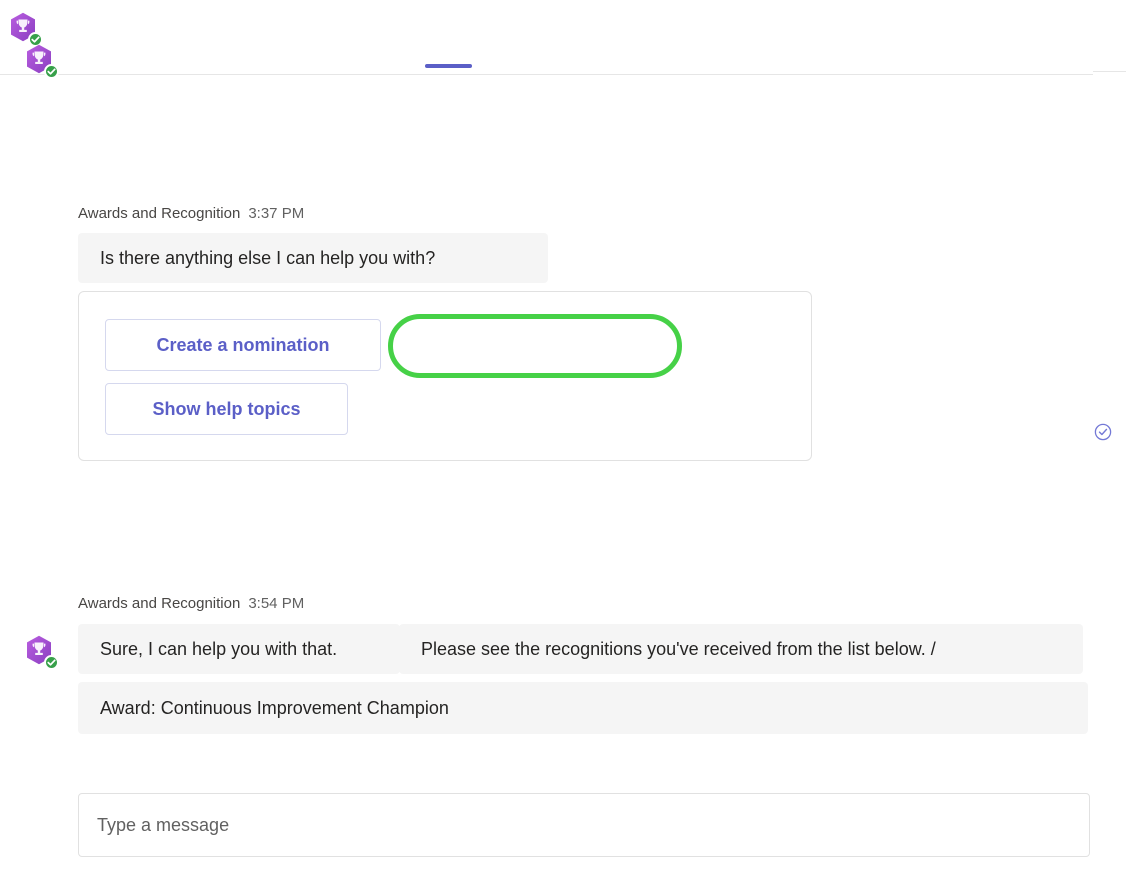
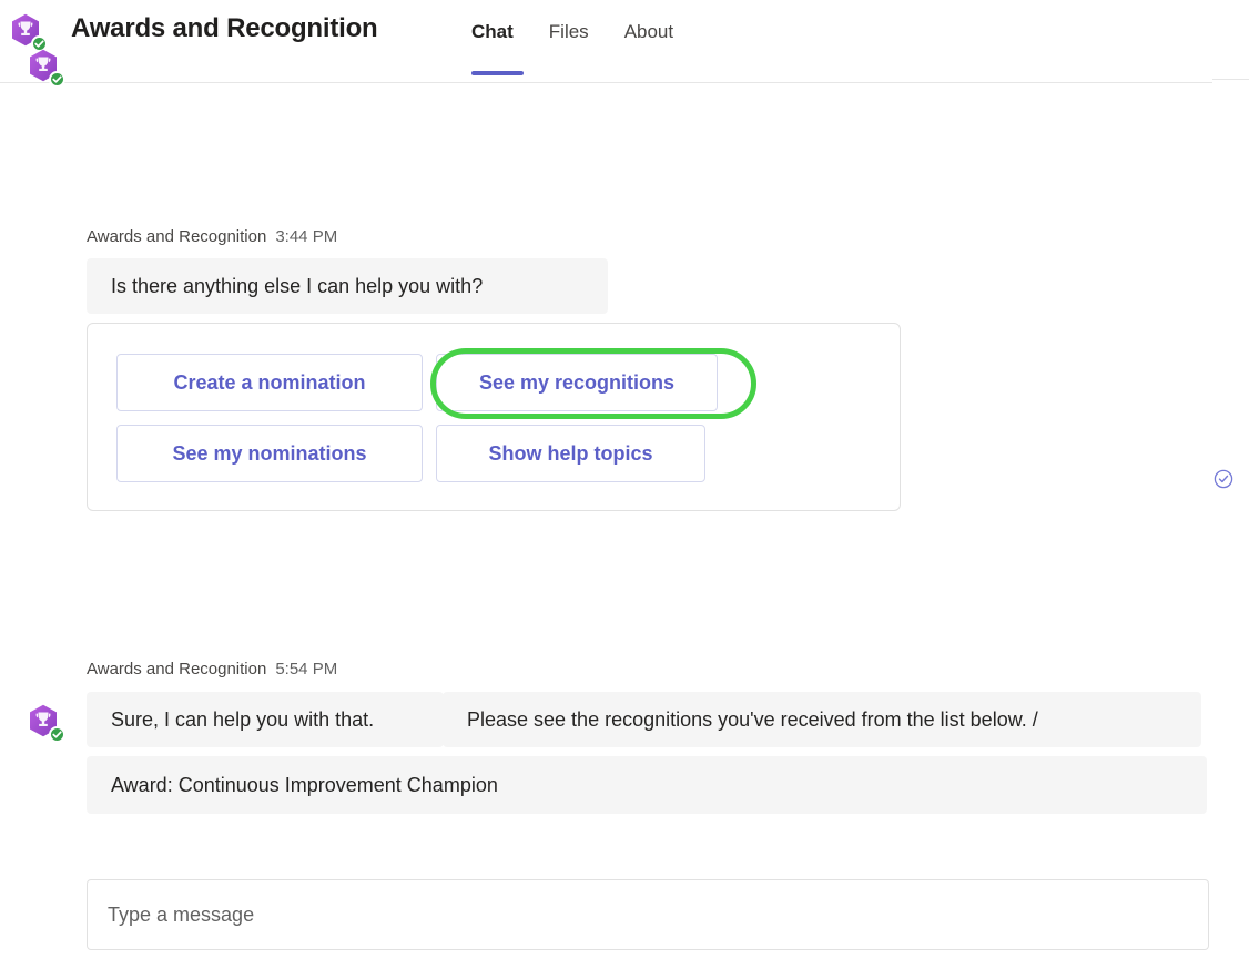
+ Awards and Recognition
+ Chat
+ Files
+ About
- Awards and Recognition 3:37 PM
+ Awards and Recognition 3:44 PM
  Is there anything else I can help you with?
  Create a nomination
+ See my recognitions
+ See my nominations
  Show help topics
- Awards and Recognition 3:54 PM
+ Awards and Recognition 5:54 PM
  Sure, I can help you with that.
  Please see the recognitions you've received from the list below. /
  Award: Continuous Improvement Champion
  Type a message
